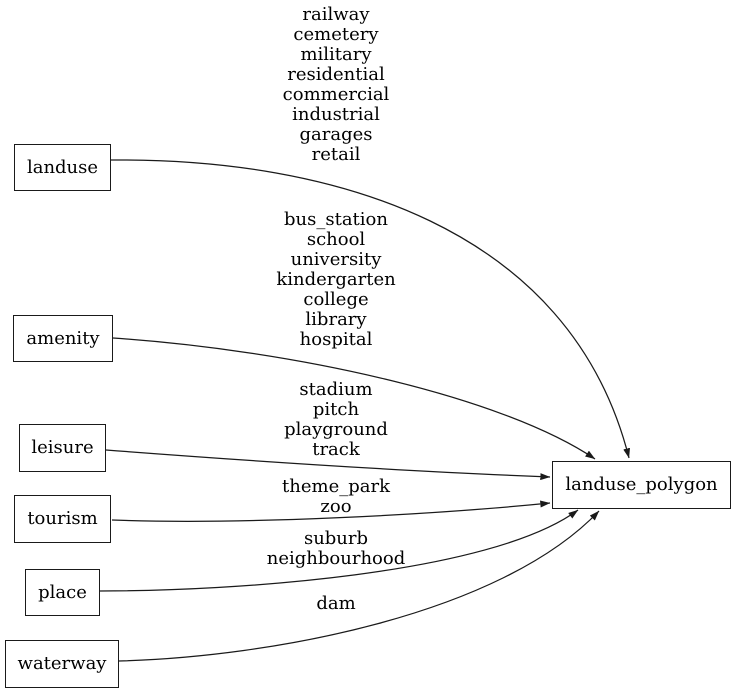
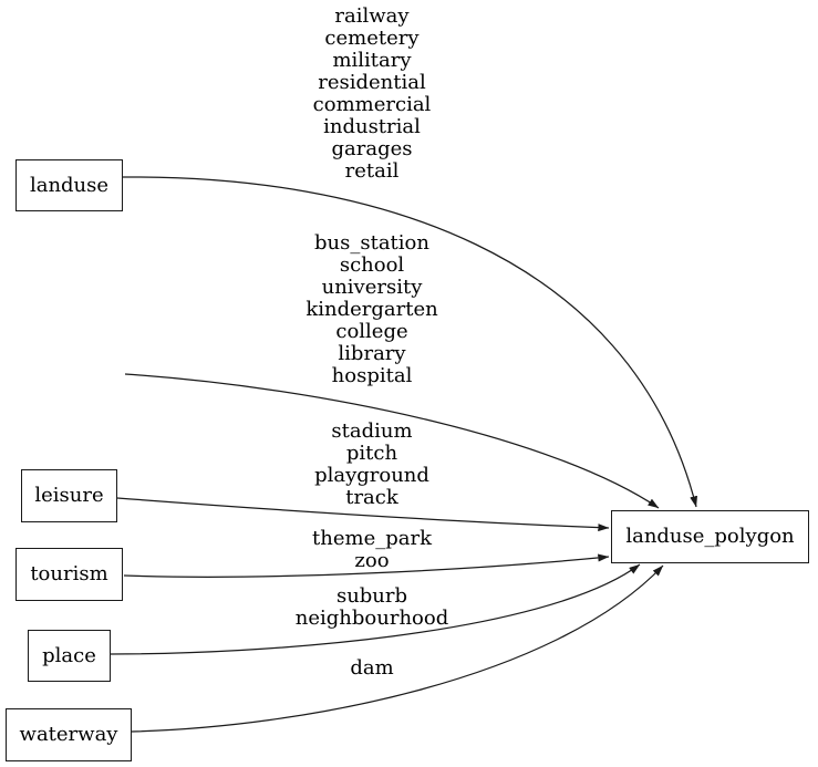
  landuse
- amenity
  leisure
  tourism
  place
  waterway
  landuse_polygon
  railway
  cemetery
  military
  residential
  commercial
  industrial
  garages
  retail
  bus_station
  school
  university
  kindergarten
  college
  library
  hospital
  stadium
  pitch
  playground
  track
  theme_park
  zoo
  suburb
  neighbourhood
  dam
